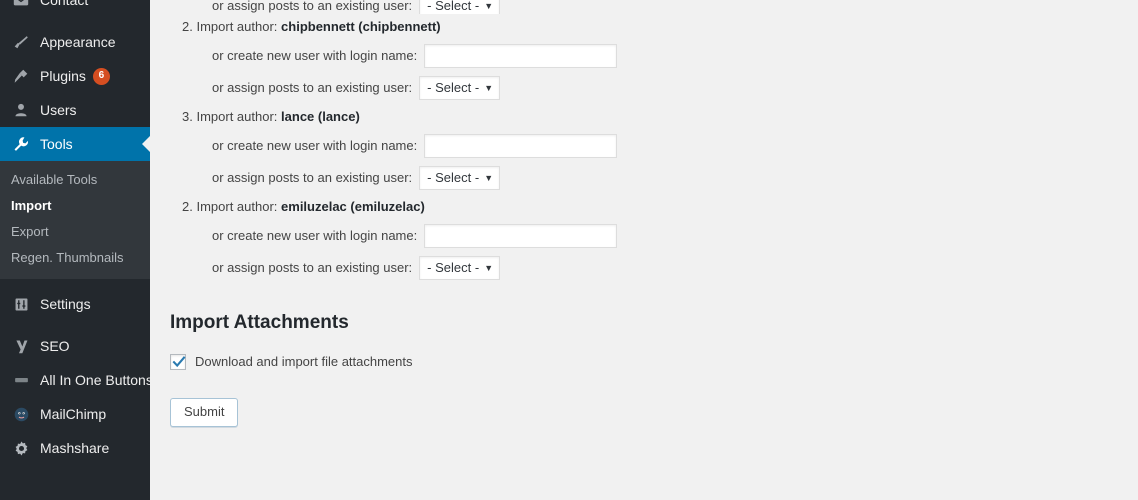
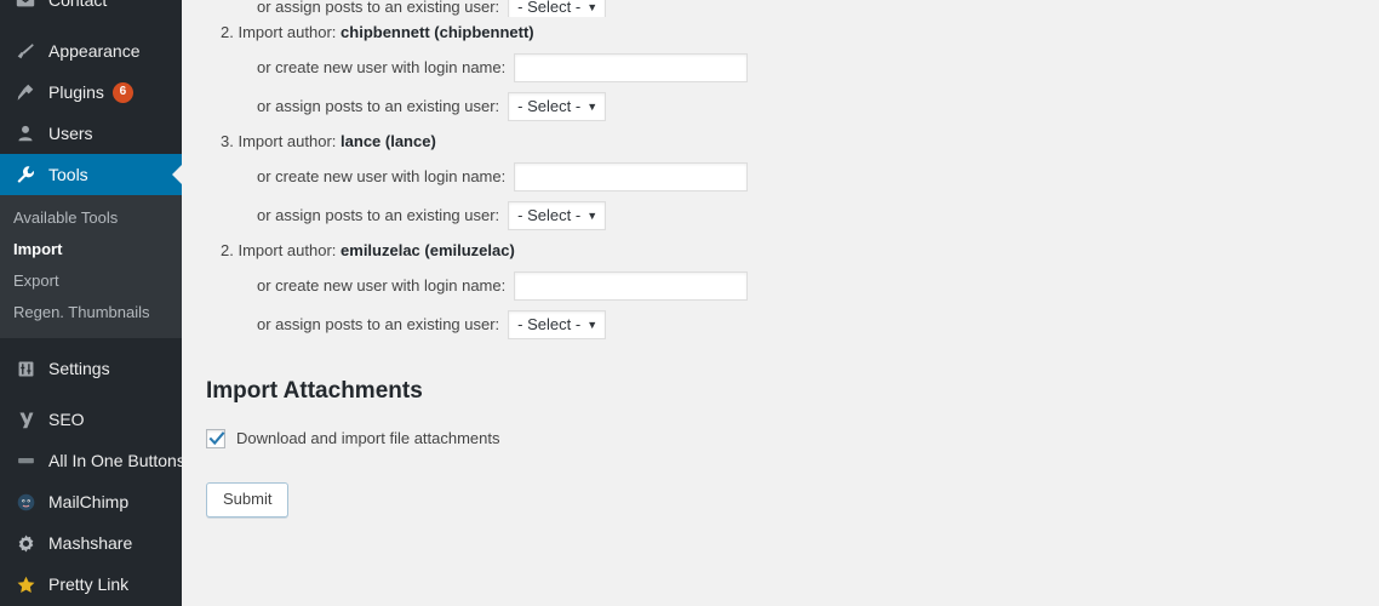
  Contact
  Appearance
  Plugins
  6
  Users
  Tools
  Available Tools
  Import
  Export
  Regen. Thumbnails
  Settings
  SEO
  All In One Button
  MailChimp
  Mashshare
+ Pretty Link
  or assign posts to an existing user:
  - Select -
  ▼
  2. Import author: chipbennett (chipbennett)
  or create new user with login name:
  or assign posts to an existing user:
  - Select -
  ▼
  3. Import author: lance (lance)
  or create new user with login name:
  or assign posts to an existing user:
  - Select -
  ▼
  2. Import author: emiluzelac (emiluzelac)
  or create new user with login name:
  or assign posts to an existing user:
  - Select -
  ▼
  Import Attachments
  Download and import file attachments
  Submit
